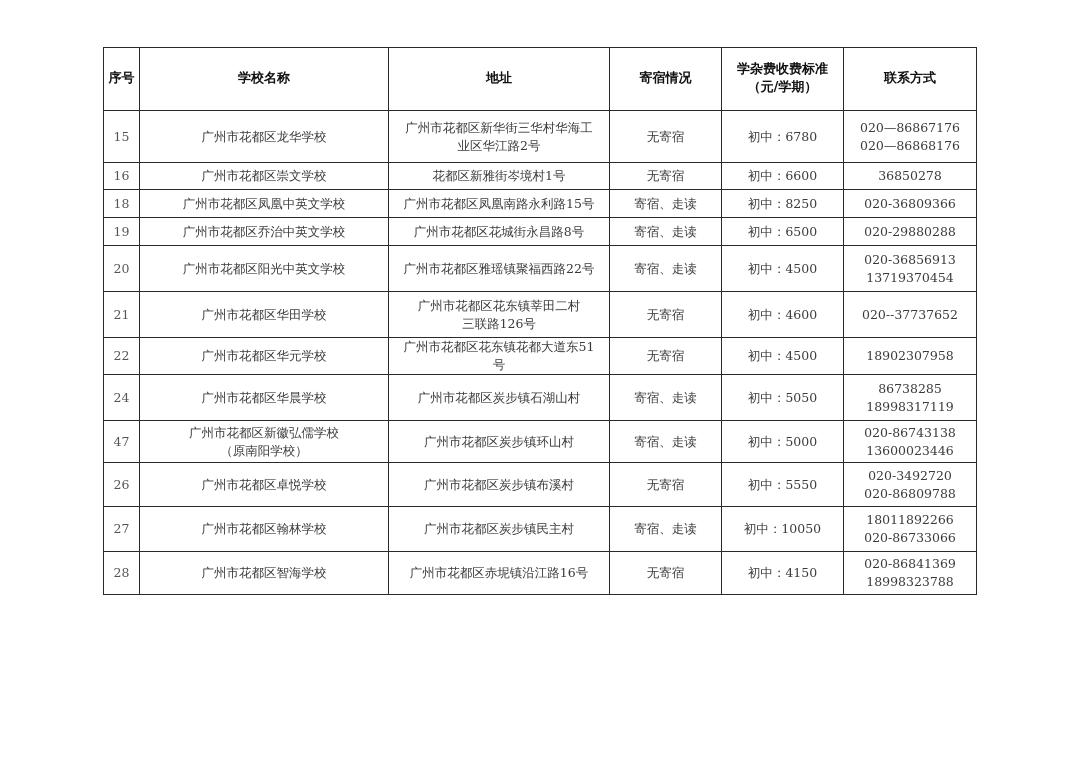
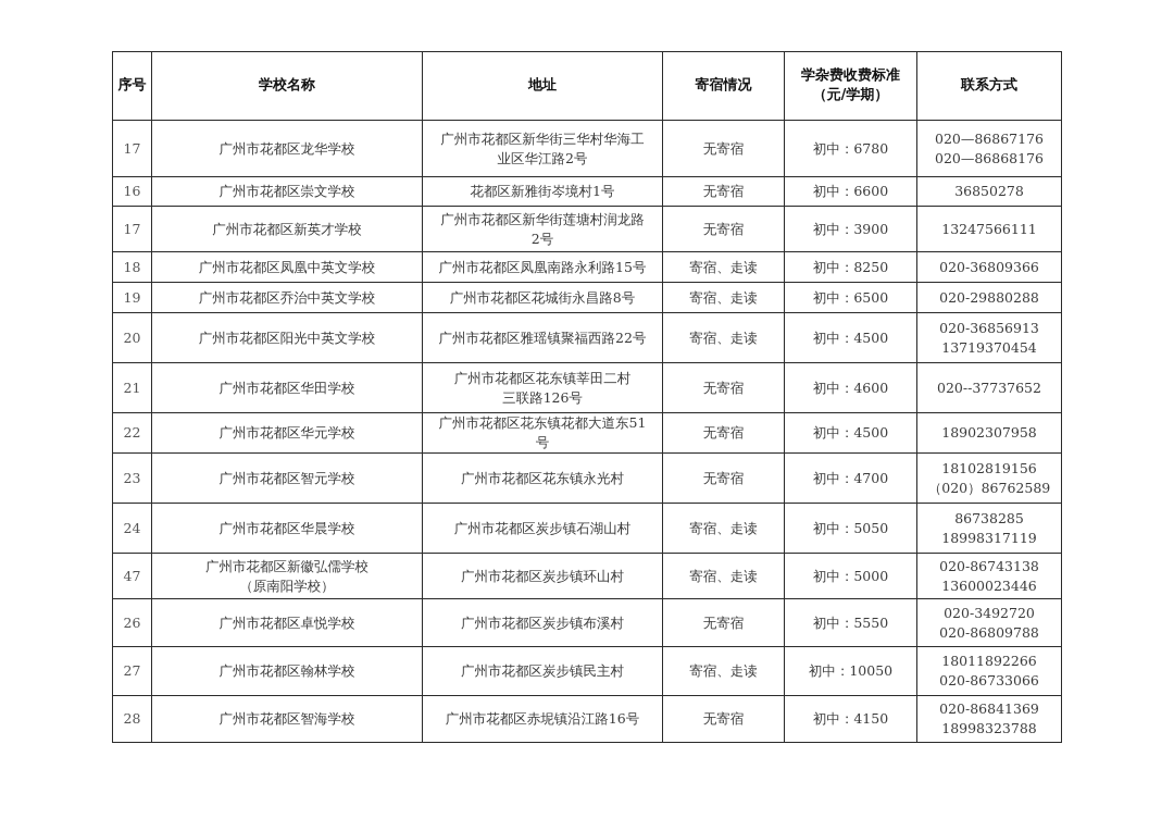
  序号	学校名称	地址	寄宿情况	学杂费收费标准 （元/学期）	联系方式
- 15	广州市花都区龙华学校	广州市花都区新华街三华村华海工业区华江路2号	无寄宿	初中：6780	020—86867176020—86868176
+ 17	广州市花都区龙华学校	广州市花都区新华街三华村华海工业区华江路2号	无寄宿	初中：6780	020—86867176020—86868176
  16	广州市花都区崇文学校	花都区新雅街岑境村1号	无寄宿	初中：6600	36850278
+ 17	广州市花都区新英才学校	广州市花都区新华街莲塘村润龙路2号	无寄宿	初中：3900	13247566111
  18	广州市花都区凤凰中英文学校	广州市花都区凤凰南路永利路15号	寄宿、走读	初中：8250	020-36809366
  19	广州市花都区乔治中英文学校	广州市花都区花城街永昌路8号	寄宿、走读	初中：6500	020-29880288
  20	广州市花都区阳光中英文学校	广州市花都区雅瑶镇聚福西路22号	寄宿、走读	初中：4500	020-3685691313719370454
  21	广州市花都区华田学校	广州市花都区花东镇莘田二村三联路126号	无寄宿	初中：4600	020--37737652
  22	广州市花都区华元学校	广州市花都区花东镇花都大道东51号	无寄宿	初中：4500	18902307958
+ 23	广州市花都区智元学校	广州市花都区花东镇永光村	无寄宿	初中：4700	18102819156（020）86762589
  24	广州市花都区华晨学校	广州市花都区炭步镇石湖山村	寄宿、走读	初中：5050	8673828518998317119
  47	广州市花都区新徽弘儒学校（原南阳学校）	广州市花都区炭步镇环山村	寄宿、走读	初中：5000	020-8674313813600023446
  26	广州市花都区卓悦学校	广州市花都区炭步镇布溪村	无寄宿	初中：5550	020-3492720020-86809788
  27	广州市花都区翰林学校	广州市花都区炭步镇民主村	寄宿、走读	初中：10050	18011892266020-86733066
  28	广州市花都区智海学校	广州市花都区赤坭镇沿江路16号	无寄宿	初中：4150	020-8684136918998323788
